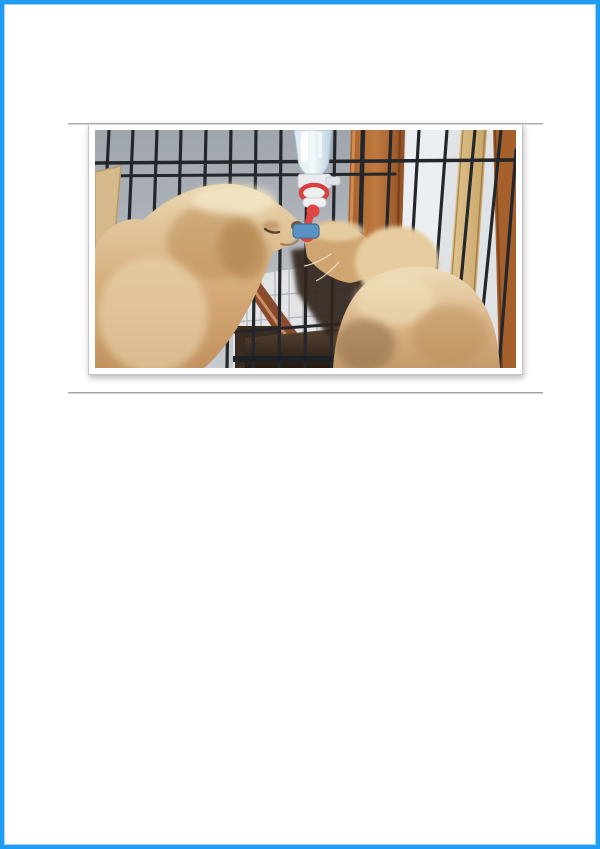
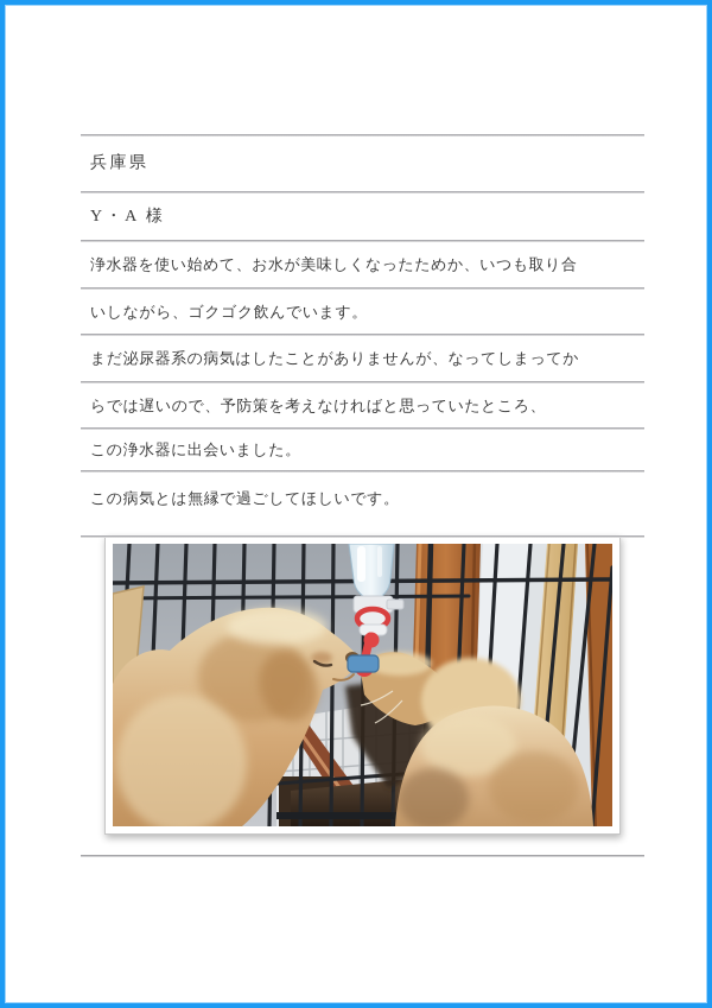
+ 兵庫県
+ Y・A 様
+ 浄水器を使い始めて、お水が美味しくなったためか、いつも取り合
+ いしながら、ゴクゴク飲んでいます。
+ まだ泌尿器系の病気はしたことがありませんが、なってしまってか
+ らでは遅いので、予防策を考えなければと思っていたところ、
+ この浄水器に出会いました。
+ この病気とは無縁で過ごしてほしいです。
